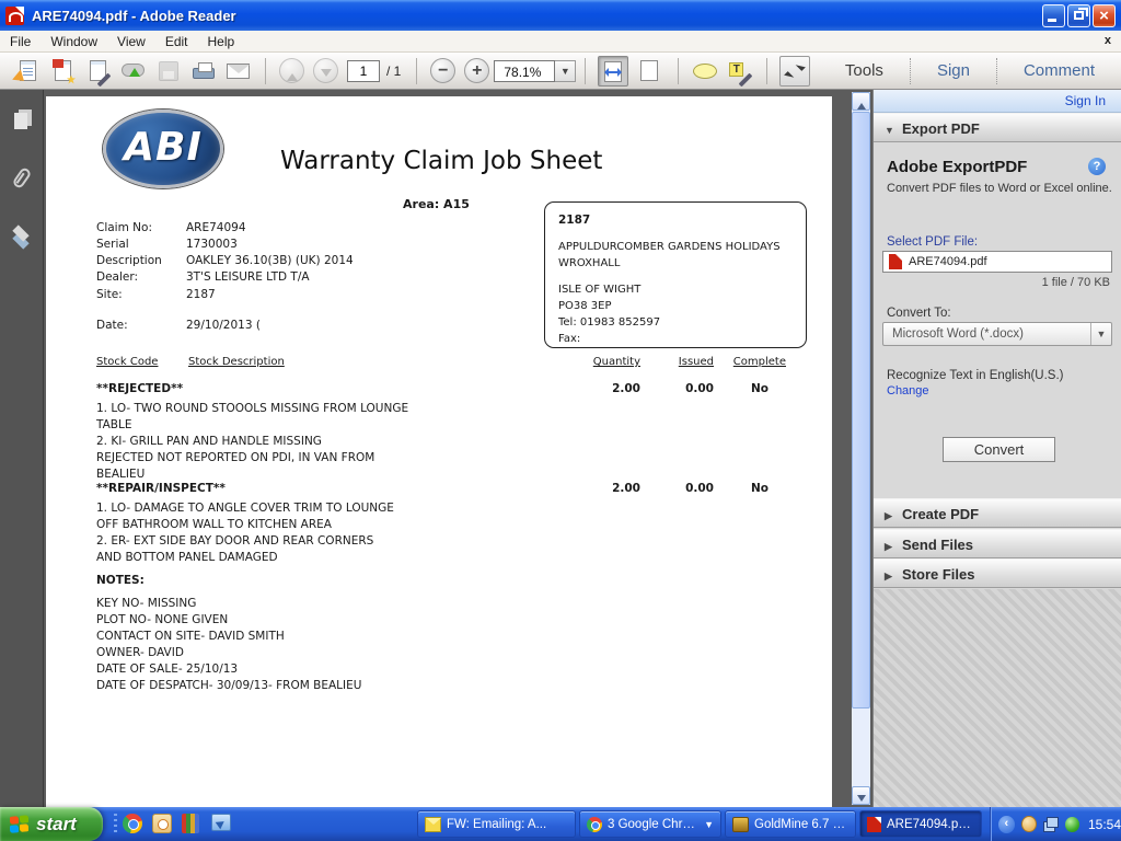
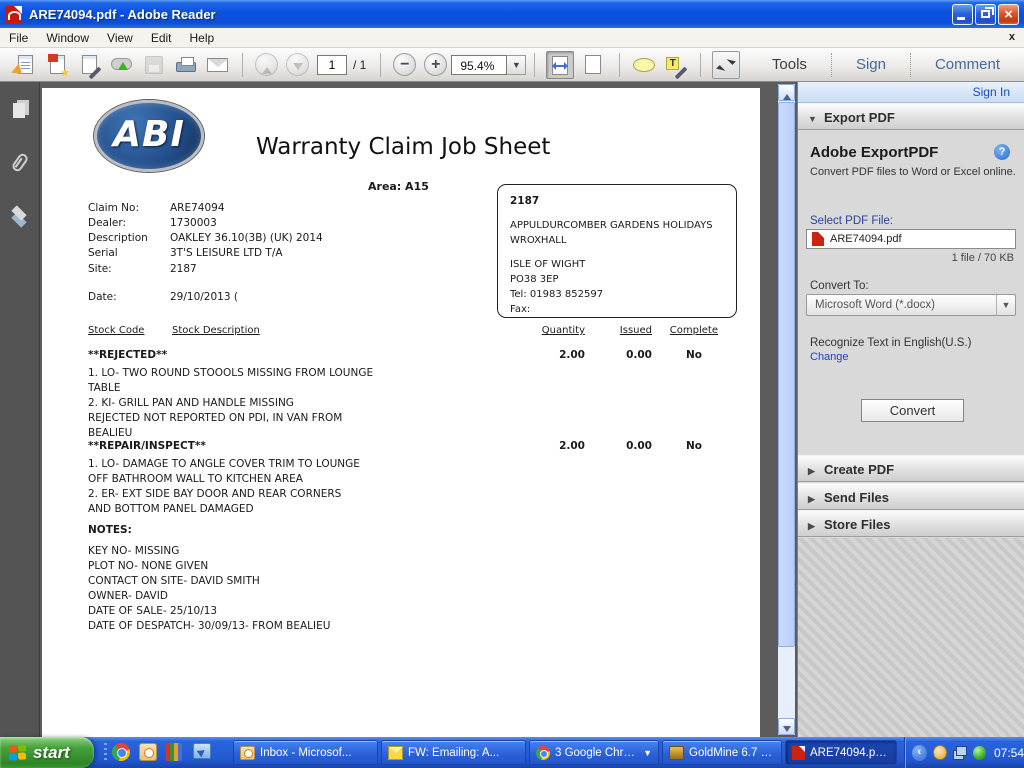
  ARE74094.pdf - Adobe Reader
  ×
  File
  Window
  View
  Edit
  Help
  x
  1
  / 1
  −
  +
- 78.1%
+ 95.4%
  ▼
  T
  Tools
  Sign
  Comment
  ABI
  Warranty Claim Job Sheet
  Area: A15
  Claim No: ARE74094
- Serial 1730003
+ Dealer: 1730003
  Description OAKLEY 36.10(3B) (UK) 2014
- Dealer: 3T'S LEISURE LTD T/A
+ Serial 3T'S LEISURE LTD T/A
  Site: 2187
  Date: 29/10/2013 (
  2187
  APPULDURCOMBER GARDENS HOLIDAYS
  WROXHALL
  ISLE OF WIGHT
  PO38 3EP
  Tel: 01983 852597
  Fax:
  Stock Code
  Stock Description
  Quantity
  Issued
  Complete
  **REJECTED**
  2.00
  0.00
  No
  1. LO- TWO ROUND STOOOLS MISSING FROM LOUNGE
  TABLE
  2. KI- GRILL PAN AND HANDLE MISSING
  REJECTED NOT REPORTED ON PDI, IN VAN FROM
  BEALIEU
  **REPAIR/INSPECT**
  2.00
  0.00
  No
  1. LO- DAMAGE TO ANGLE COVER TRIM TO LOUNGE
  OFF BATHROOM WALL TO KITCHEN AREA
  2. ER- EXT SIDE BAY DOOR AND REAR CORNERS
  AND BOTTOM PANEL DAMAGED
  NOTES:
  KEY NO- MISSING
  PLOT NO- NONE GIVEN
  CONTACT ON SITE- DAVID SMITH
  OWNER- DAVID
  DATE OF SALE- 25/10/13
  DATE OF DESPATCH- 30/09/13- FROM BEALIEU
  Sign In
  ▼ Export PDF
  Adobe ExportPDF
  ?
  Convert PDF files to Word or Excel online.
  Select PDF File:
  ARE74094.pdf
  1 file / 70 KB
  Convert To:
  Microsoft Word (*.docx)
  ▼
  Recognize Text in English(U.S.)
  Change
  Convert
  ▶ Create PDF
  ▶ Send Files
  ▶ Store Files
  start
+ Inbox - Microsof...
  FW: Emailing: A...
  3 Google Chrom
  ▼
  GoldMine 6.7 (C.
  ARE74094.pdf -
  ‹
- 15:54
+ 07:54
